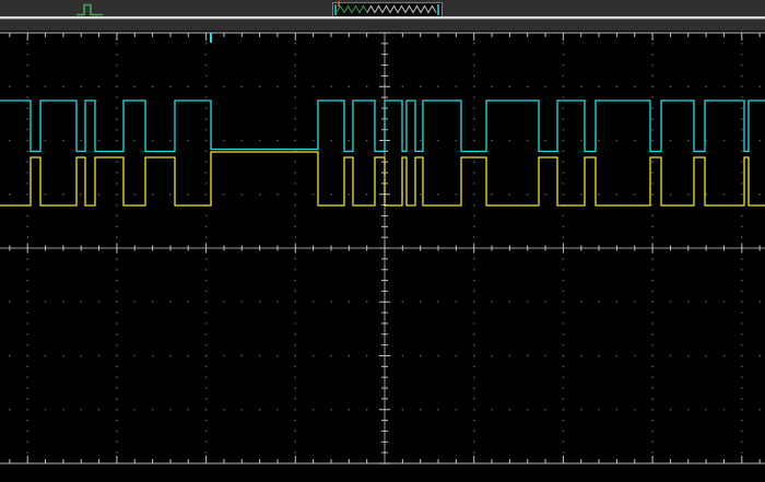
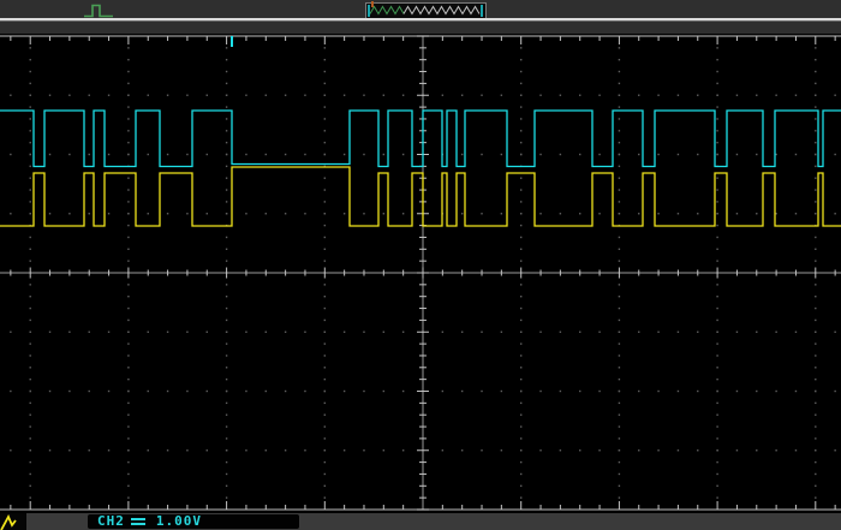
+ CH2 1.00V
